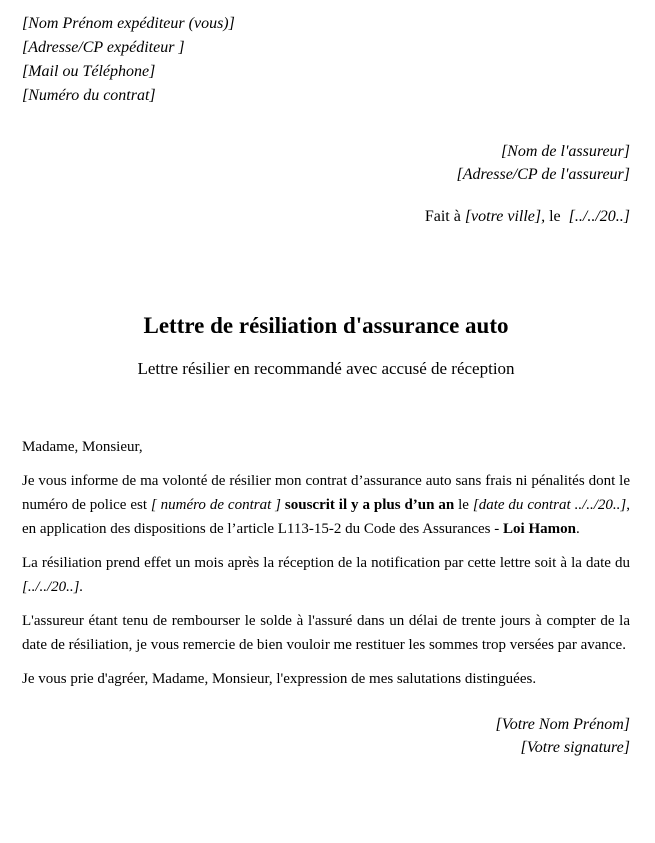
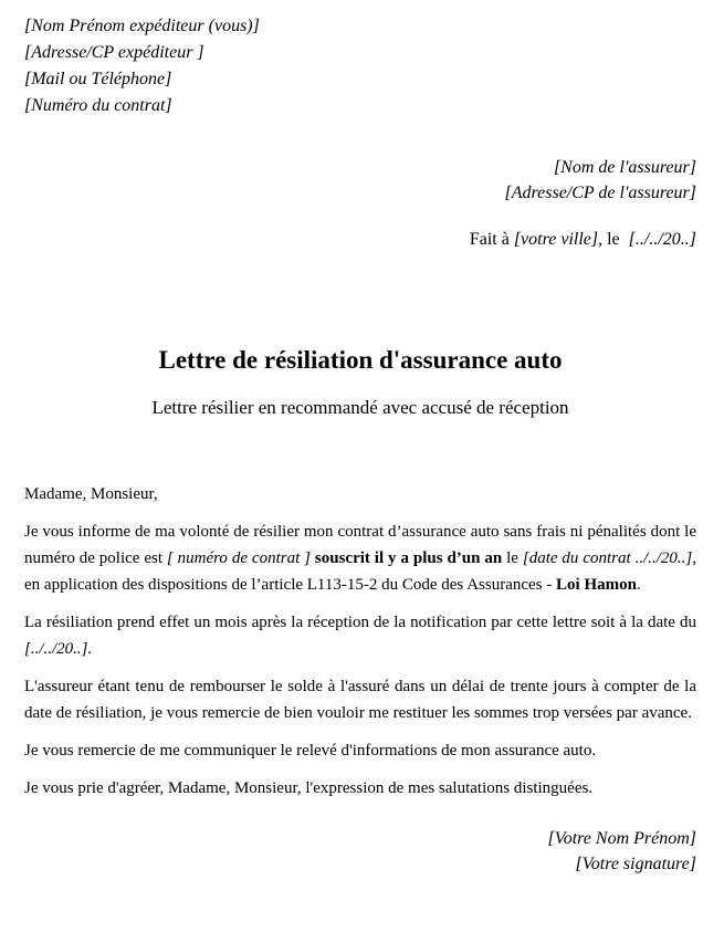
  [Nom Prénom expéditeur (vous)]
  [Adresse/CP expéditeur ]
  [Mail ou Téléphone]
  [Numéro du contrat]
  [Nom de l'assureur]
  [Adresse/CP de l'assureur]
  Fait à [votre ville], le [../../20..]
  Lettre de résiliation d'assurance auto
  Lettre résilier en recommandé avec accusé de réception
  Madame, Monsieur,
  Je vous informe de ma volonté de résilier mon contrat d’assurance auto sans frais ni pénalités dont le numéro de police est [ numéro de contrat ] souscrit il y a plus d’un an le [date du contrat ../../20..], en application des dispositions de l’article L113-15-2 du Code des Assurances - Loi Hamon.
  La résiliation prend effet un mois après la réception de la notification par cette lettre soit à la date du [../../20..].
  L'assureur étant tenu de rembourser le solde à l'assuré dans un délai de trente jours à compter de la date de résiliation, je vous remercie de bien vouloir me restituer les sommes trop versées par avance.
+ Je vous remercie de me communiquer le relevé d'informations de mon assurance auto.
  Je vous prie d'agréer, Madame, Monsieur, l'expression de mes salutations distinguées.
  [Votre Nom Prénom]
  [Votre signature]
